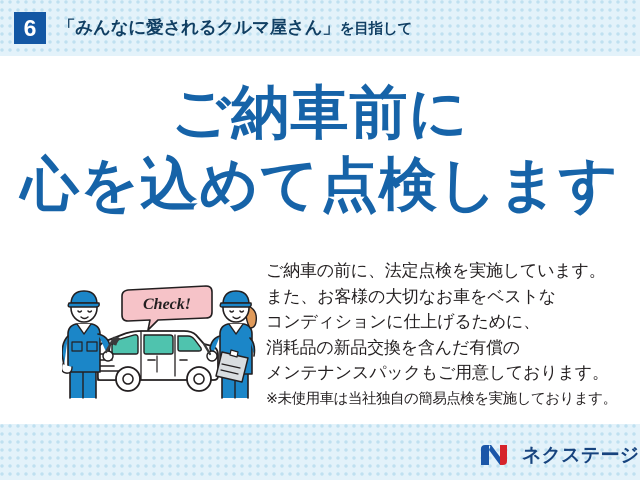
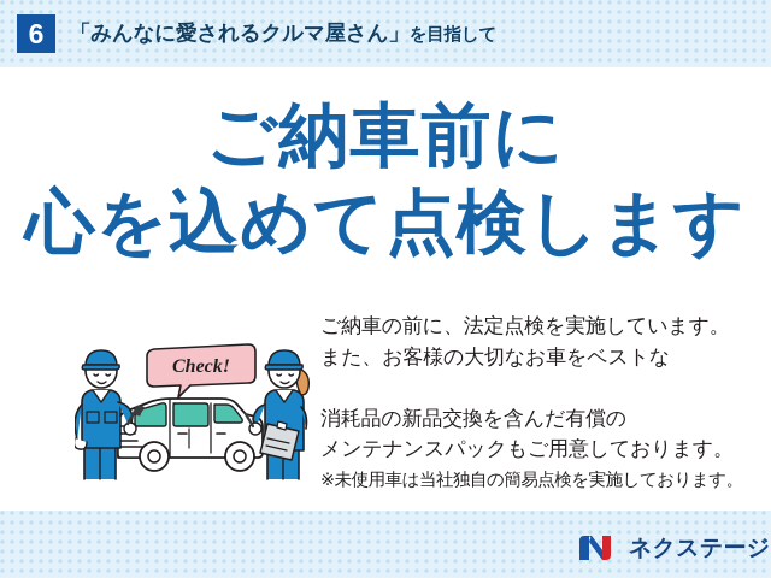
  6
  「みんなに愛されるクルマ屋さん」を目指して
  ご納車前に
  心を込めて点検します
  Check!
  ご納車の前に、法定点検を実施しています。
  また、お客様の大切なお車をベストな
- コンディションに仕上げるために、
  消耗品の新品交換を含んだ有償の
  メンテナンスパックもご用意しております。
  ※未使用車は当社独自の簡易点検を実施しております。
  ネクステージ
